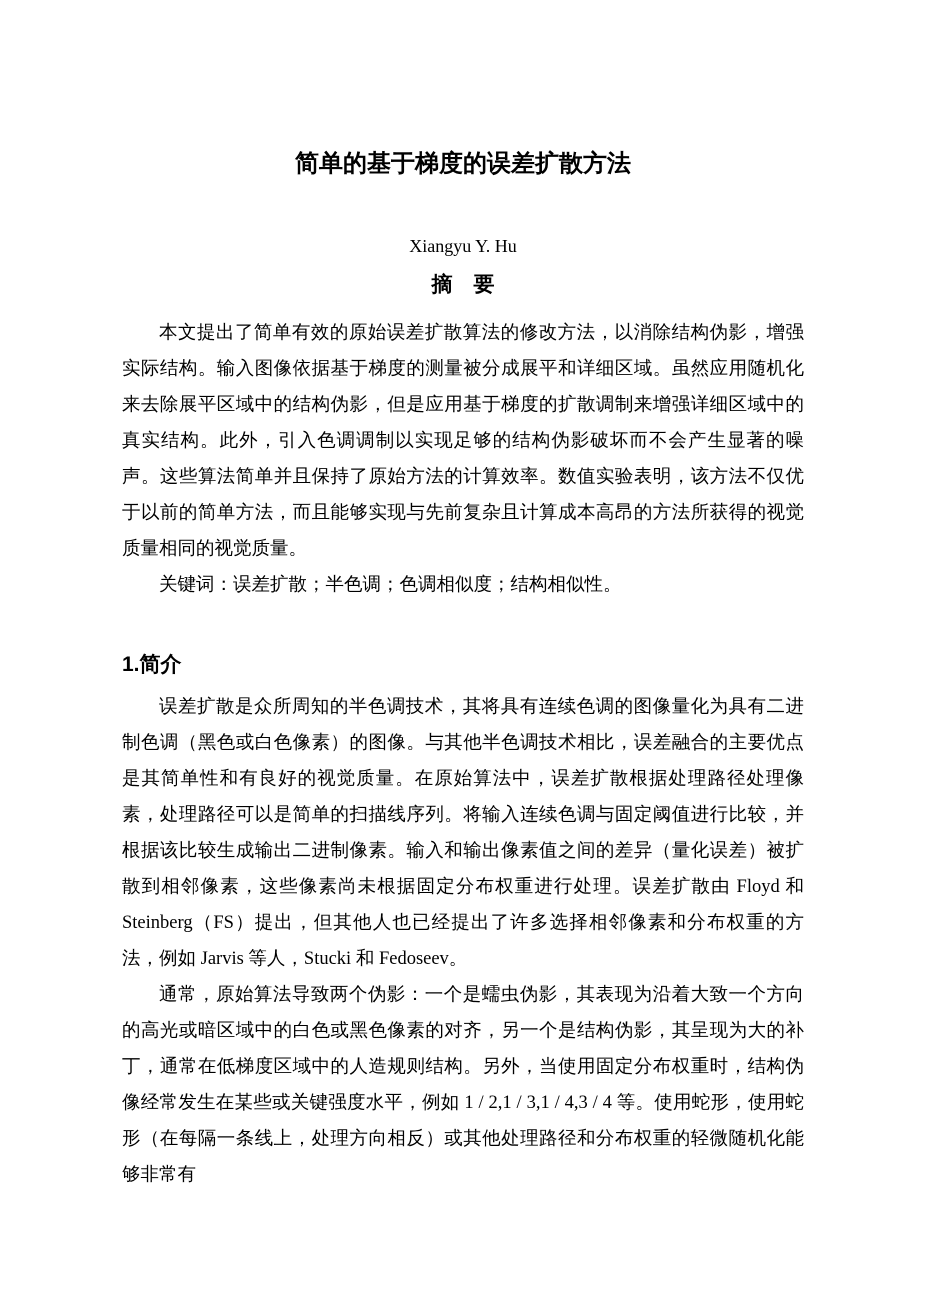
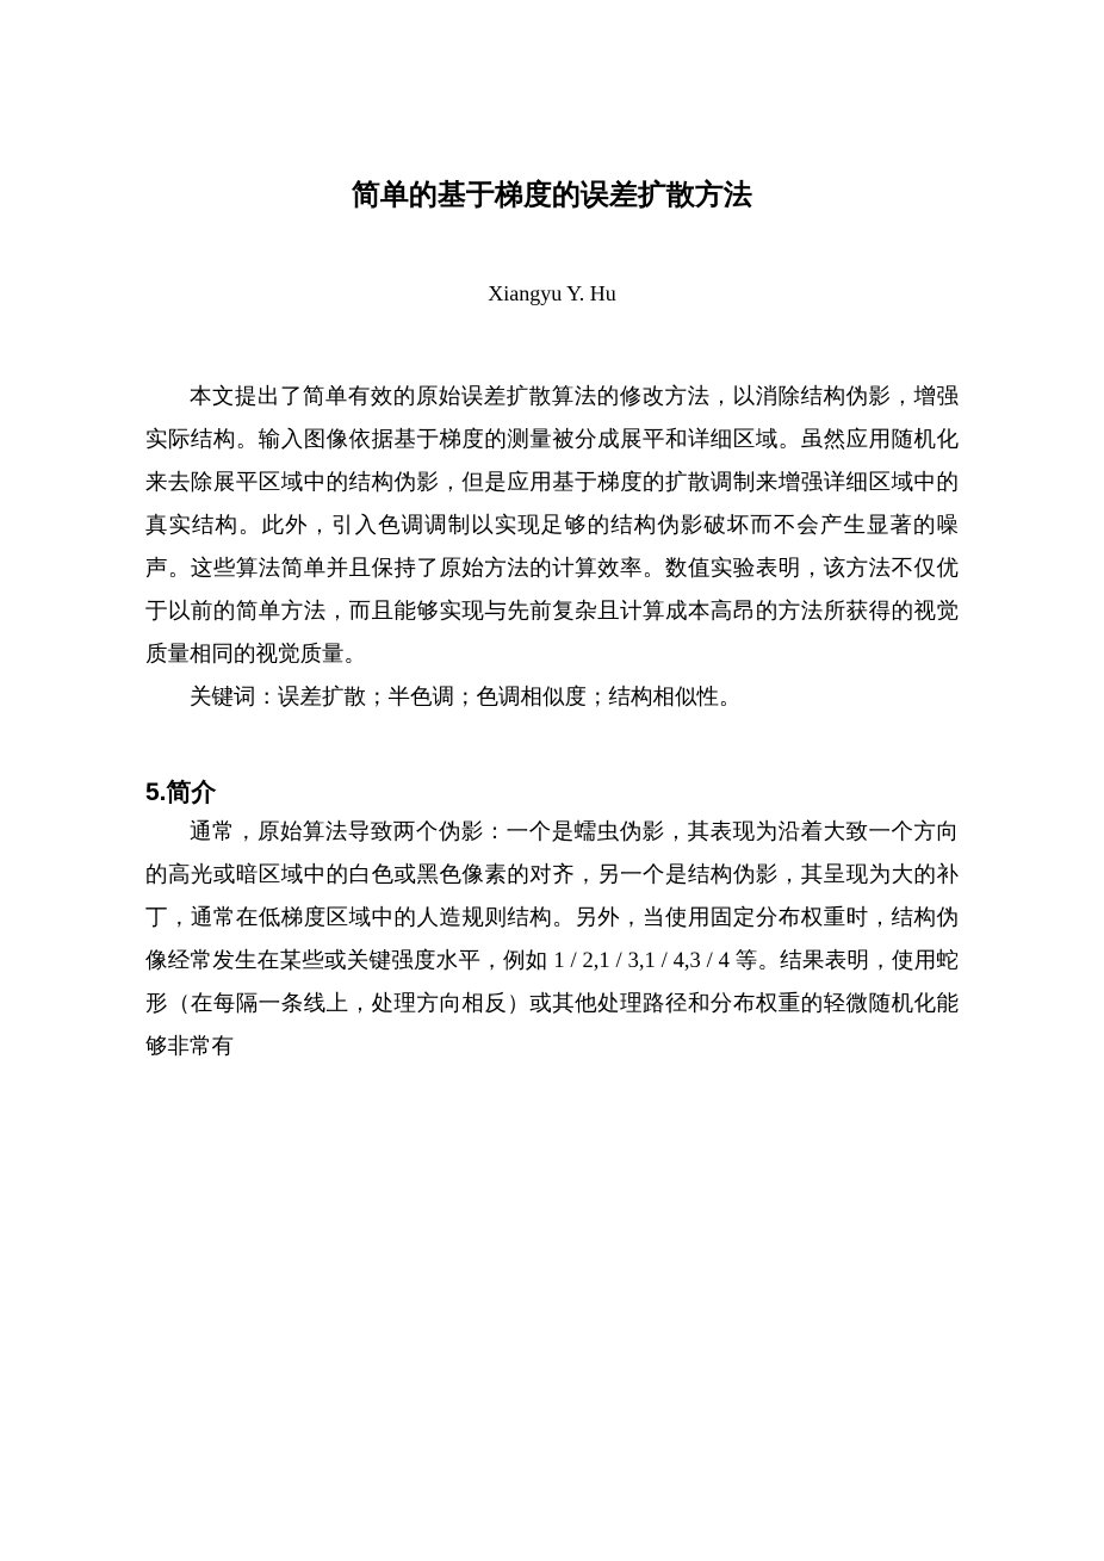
  简单的基于梯度的误差扩散方法
  Xiangyu Y. Hu
- 摘 要
  本文提出了简单有效的原始误差扩散算法的修改方法，以消除结构伪影，增强实际结构。输入图像依据基于梯度的测量被分成展平和详细区域。虽然应用随机化来去除展平区域中的结构伪影，但是应用基于梯度的扩散调制来增强详细区域中的真实结构。此外，引入色调调制以实现足够的结构伪影破坏而不会产生显著的噪声。这些算法简单并且保持了原始方法的计算效率。数值实验表明，该方法不仅优于以前的简单方法，而且能够实现与先前复杂且计算成本高昂的方法所获得的视觉质量相同的视觉质量。
  关键词：误差扩散；半色调；色调相似度；结构相似性。
- 1.简介
+ 5.简介
- 误差扩散是众所周知的半色调技术，其将具有连续色调的图像量化为具有二进制色调（黑色或白色像素）的图像。与其他半色调技术相比，误差融合的主要优点是其简单性和有良好的视觉质量。在原始算法中，误差扩散根据处理路径处理像素，处理路径可以是简单的扫描线序列。将输入连续色调与固定阈值进行比较，并根据该比较生成输出二进制像素。输入和输出像素值之间的差异（量化误差）被扩散到相邻像素，这些像素尚未根据固定分布权重进行处理。误差扩散由 Floyd 和 Steinberg（FS）提出，但其他人也已经提出了许多选择相邻像素和分布权重的方法，例如 Jarvis 等人，Stucki 和 Fedoseev。
- 通常，原始算法导致两个伪影：一个是蠕虫伪影，其表现为沿着大致一个方向的高光或暗区域中的白色或黑色像素的对齐，另一个是结构伪影，其呈现为大的补丁，通常在低梯度区域中的人造规则结构。另外，当使用固定分布权重时，结构伪像经常发生在某些或关键强度水平，例如 1 / 2,1 / 3,1 / 4,3 / 4 等。使用蛇形，使用蛇形（在每隔一条线上，处理方向相反）或其他处理路径和分布权重的轻微随机化能够非常有
+ 通常，原始算法导致两个伪影：一个是蠕虫伪影，其表现为沿着大致一个方向的高光或暗区域中的白色或黑色像素的对齐，另一个是结构伪影，其呈现为大的补丁，通常在低梯度区域中的人造规则结构。另外，当使用固定分布权重时，结构伪像经常发生在某些或关键强度水平，例如 1 / 2,1 / 3,1 / 4,3 / 4 等。结果表明，使用蛇形（在每隔一条线上，处理方向相反）或其他处理路径和分布权重的轻微随机化能够非常有
